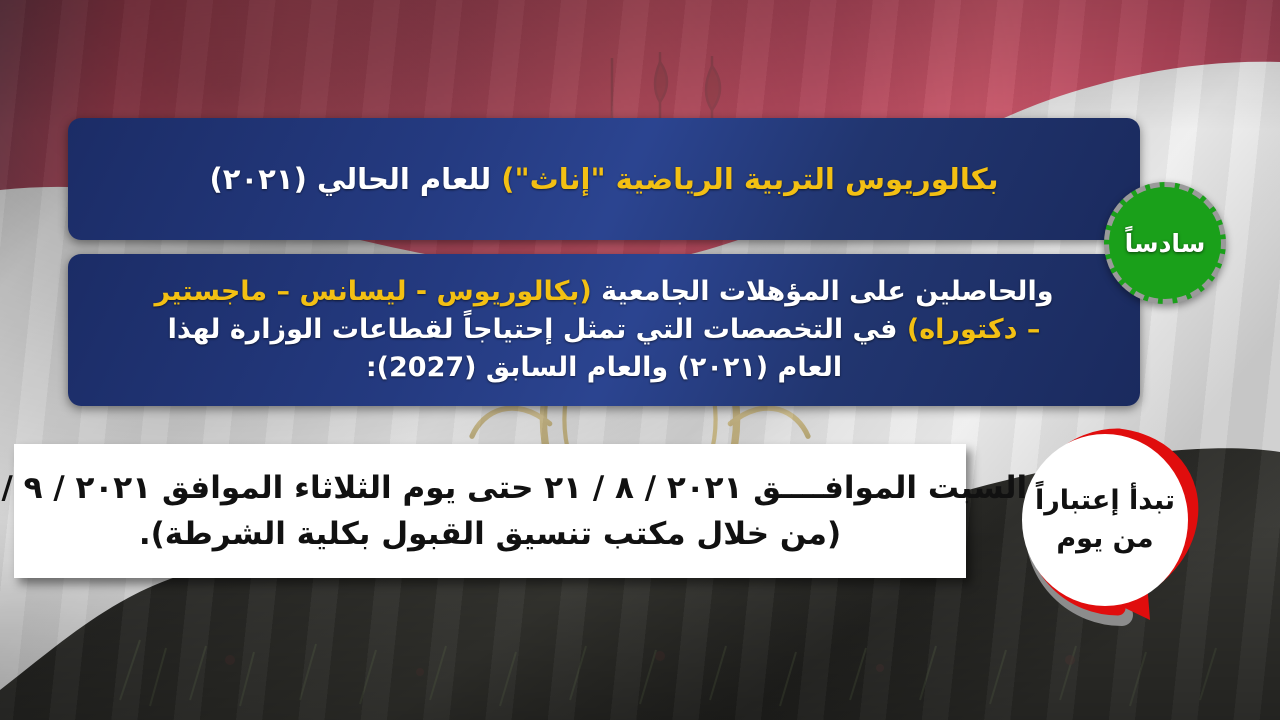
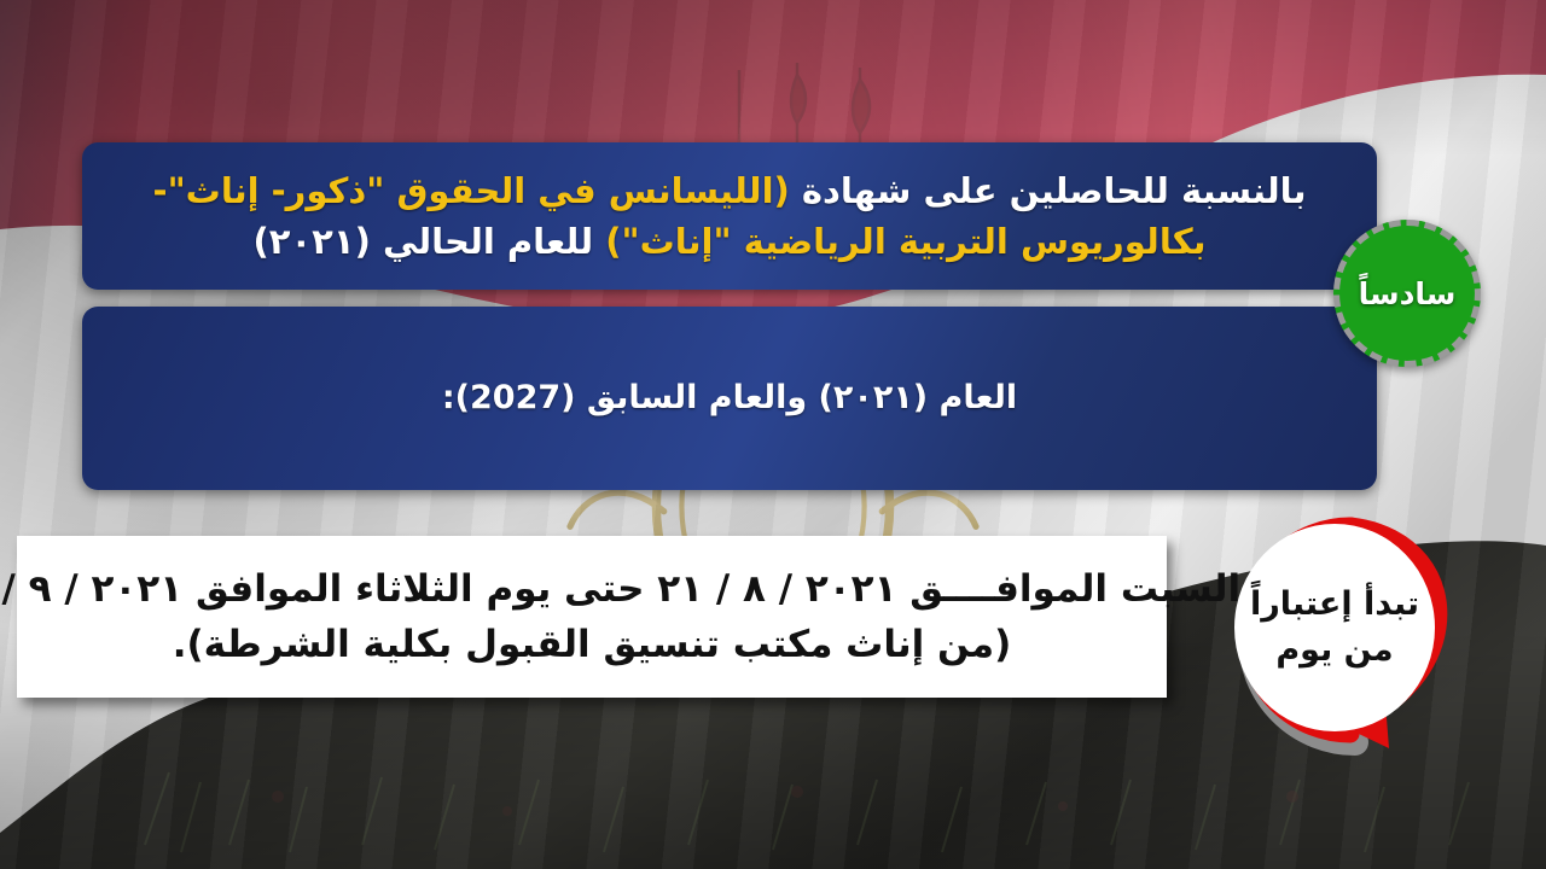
+ بالنسبة للحاصلين على شهادة (الليسانس في الحقوق "ذكور- إناث"-
  بكالوريوس التربية الرياضية "إناث") للعام الحالي (٢٠٢١)
- والحاصلين على المؤهلات الجامعية (بكالوريوس - ليسانس – ماجستير
- – دكتوراه) في التخصصات التي تمثل إحتياجاً لقطاعات الوزارة لهذا
  العام (٢٠٢١) والعام السابق (2027):
  السبت الموافــــق ٢٠٢١ / ٨ / ٢١ حتى يوم الثلاثاء الموافق ٢٠٢١ / ٩ /
- (من خلال مكتب تنسيق القبول بكلية الشرطة).
+ (من إناث مكتب تنسيق القبول بكلية الشرطة).
  سادساً
  تبدأ إعتباراً
  من يوم
